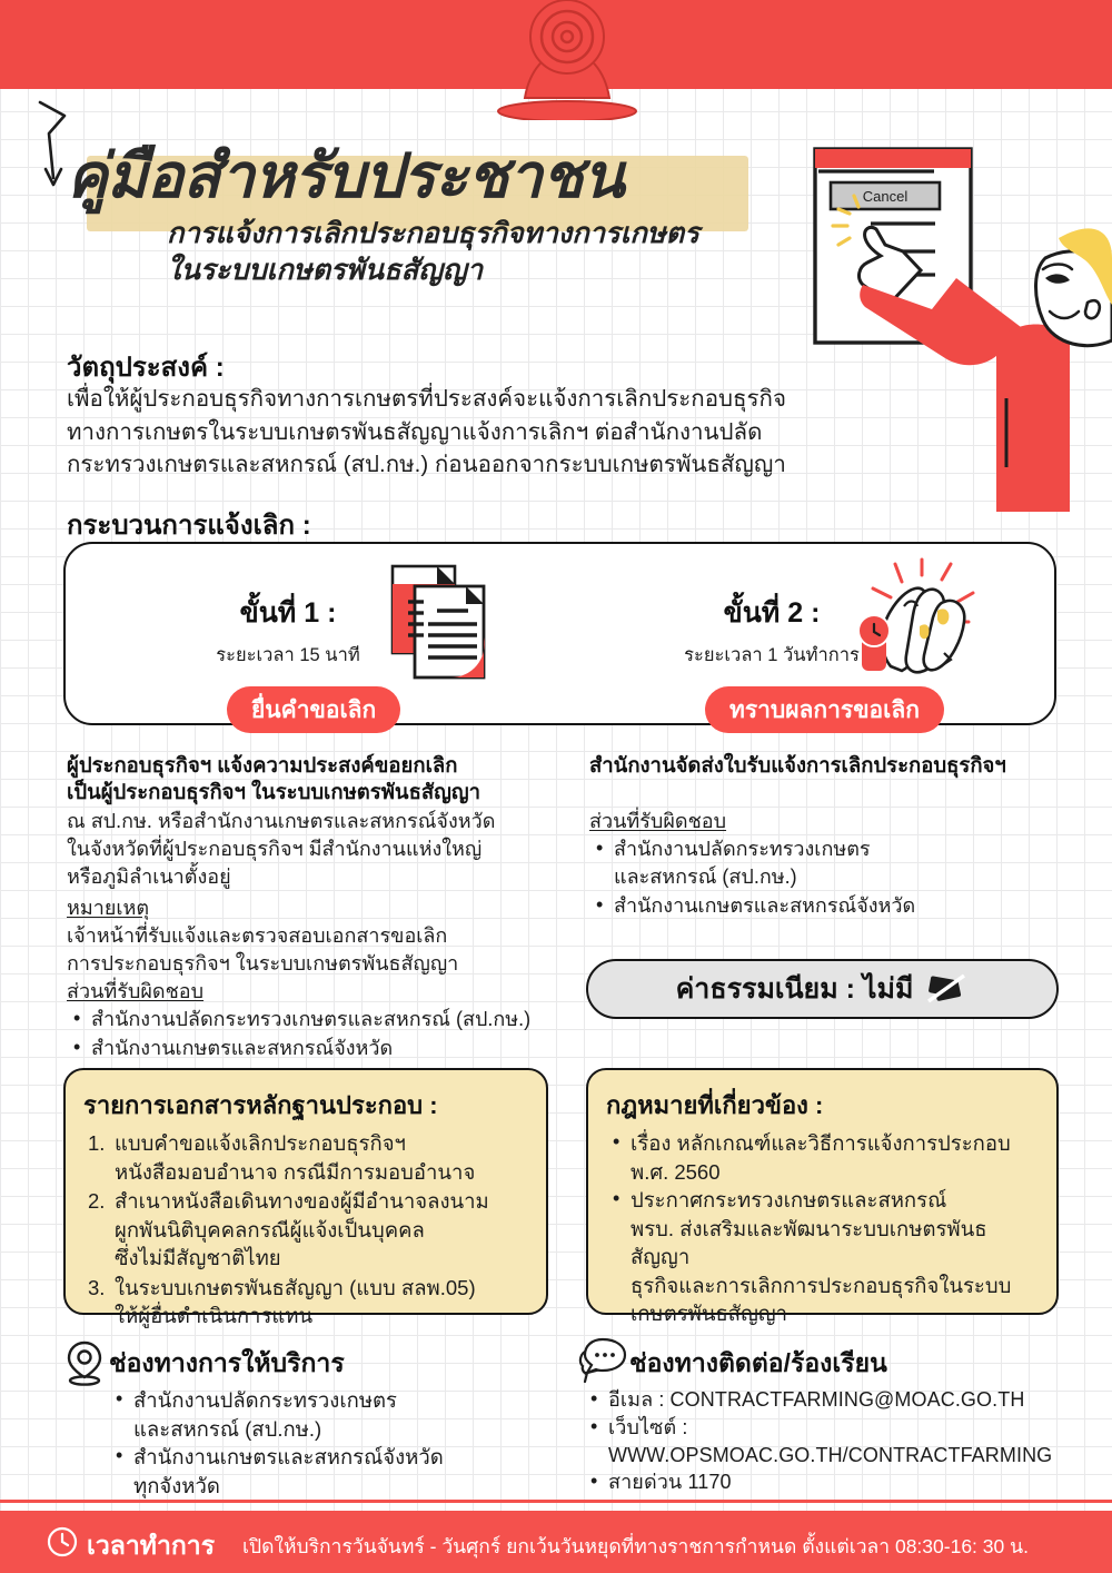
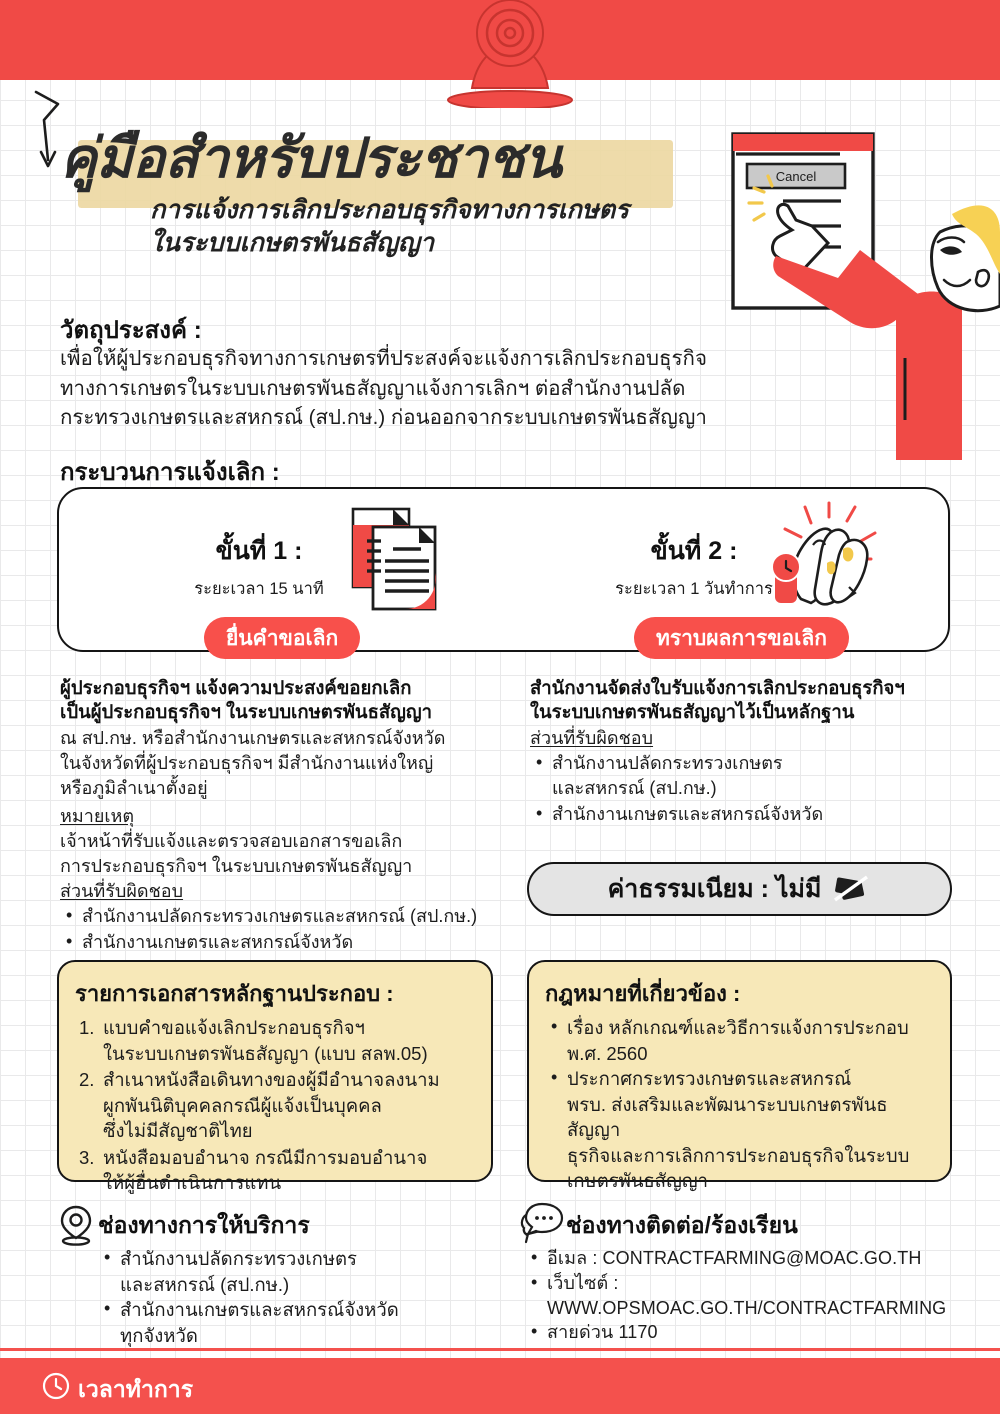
  คู่มือสำหรับประชาชน
  การแจ้งการเลิกประกอบธุรกิจทางการเกษตร
  ในระบบเกษตรพันธสัญญา
  Cancel
  วัตถุประสงค์ :
  เพื่อให้ผู้ประกอบธุรกิจทางการเกษตรที่ประสงค์จะแจ้งการเลิกประกอบธุรกิจ
  ทางการเกษตรในระบบเกษตรพันธสัญญาแจ้งการเลิกฯ ต่อสำนักงานปลัด
  กระทรวงเกษตรและสหกรณ์ (สป.กษ.) ก่อนออกจากระบบเกษตรพันธสัญญา
  กระบวนการแจ้งเลิก :
  ขั้นที่ 1 :
  ระยะเวลา 15 นาที
  ขั้นที่ 2 :
  ระยะเวลา 1 วันทำการ
  ยื่นคำขอเลิก
  ทราบผลการขอเลิก
  ผู้ประกอบธุรกิจฯ แจ้งความประสงค์ขอยกเลิก
  เป็นผู้ประกอบธุรกิจฯ ในระบบเกษตรพันธสัญญา
  ณ สป.กษ. หรือสำนักงานเกษตรและสหกรณ์จังหวัด
  ในจังหวัดที่ผู้ประกอบธุรกิจฯ มีสำนักงานแห่งใหญ่
  หรือภูมิลำเนาตั้งอยู่
  หมายเหตุ
  เจ้าหน้าที่รับแจ้งและตรวจสอบเอกสารขอเลิก
  การประกอบธุรกิจฯ ในระบบเกษตรพันธสัญญา
  ส่วนที่รับผิดชอบ
  สำนักงานปลัดกระทรวงเกษตรและสหกรณ์ (สป.กษ.)
  สำนักงานเกษตรและสหกรณ์จังหวัด
  สำนักงานจัดส่งใบรับแจ้งการเลิกประกอบธุรกิจฯ
+ ในระบบเกษตรพันธสัญญาไว้เป็นหลักฐาน
  ส่วนที่รับผิดชอบ
  สำนักงานปลัดกระทรวงเกษตร
  และสหกรณ์ (สป.กษ.)
  สำนักงานเกษตรและสหกรณ์จังหวัด
  ค่าธรรมเนียม : ไม่มี
  รายการเอกสารหลักฐานประกอบ :
  แบบคำขอแจ้งเลิกประกอบธุรกิจฯ
- หนังสือมอบอำนาจ กรณีมีการมอบอำนาจ
+ ในระบบเกษตรพันธสัญญา (แบบ สลพ.05)
  สำเนาหนังสือเดินทางของผู้มีอำนาจลงนาม
  ผูกพันนิติบุคคลกรณีผู้แจ้งเป็นบุคคล
  ซึ่งไม่มีสัญชาติไทย
- ในระบบเกษตรพันธสัญญา (แบบ สลพ.05)
+ หนังสือมอบอำนาจ กรณีมีการมอบอำนาจ
  ให้ผู้อื่นดำเนินการแทน
  กฎหมายที่เกี่ยวข้อง :
  เรื่อง หลักเกณฑ์และวิธีการแจ้งการประกอบ
  พ.ศ. 2560
  ประกาศกระทรวงเกษตรและสหกรณ์
  พรบ. ส่งเสริมและพัฒนาระบบเกษตรพันธสัญญา
  ธุรกิจและการเลิกการประกอบธุรกิจในระบบ
  เกษตรพันธสัญญา
  ช่องทางการให้บริการ
  สำนักงานปลัดกระทรวงเกษตร
  และสหกรณ์ (สป.กษ.)
  สำนักงานเกษตรและสหกรณ์จังหวัด
  ทุกจังหวัด
  ช่องทางติดต่อ/ร้องเรียน
  อีเมล : CONTRACTFARMING@MOAC.GO.TH
  เว็บไซต์ : WWW.OPSMOAC.GO.TH/CONTRACTFARMING
  สายด่วน 1170
  เวลาทำการ
- เปิดให้บริการวันจันทร์ - วันศุกร์ ยกเว้นวันหยุดที่ทางราชการกำหนด ตั้งแต่เวลา 08:30-16: 30 น.
